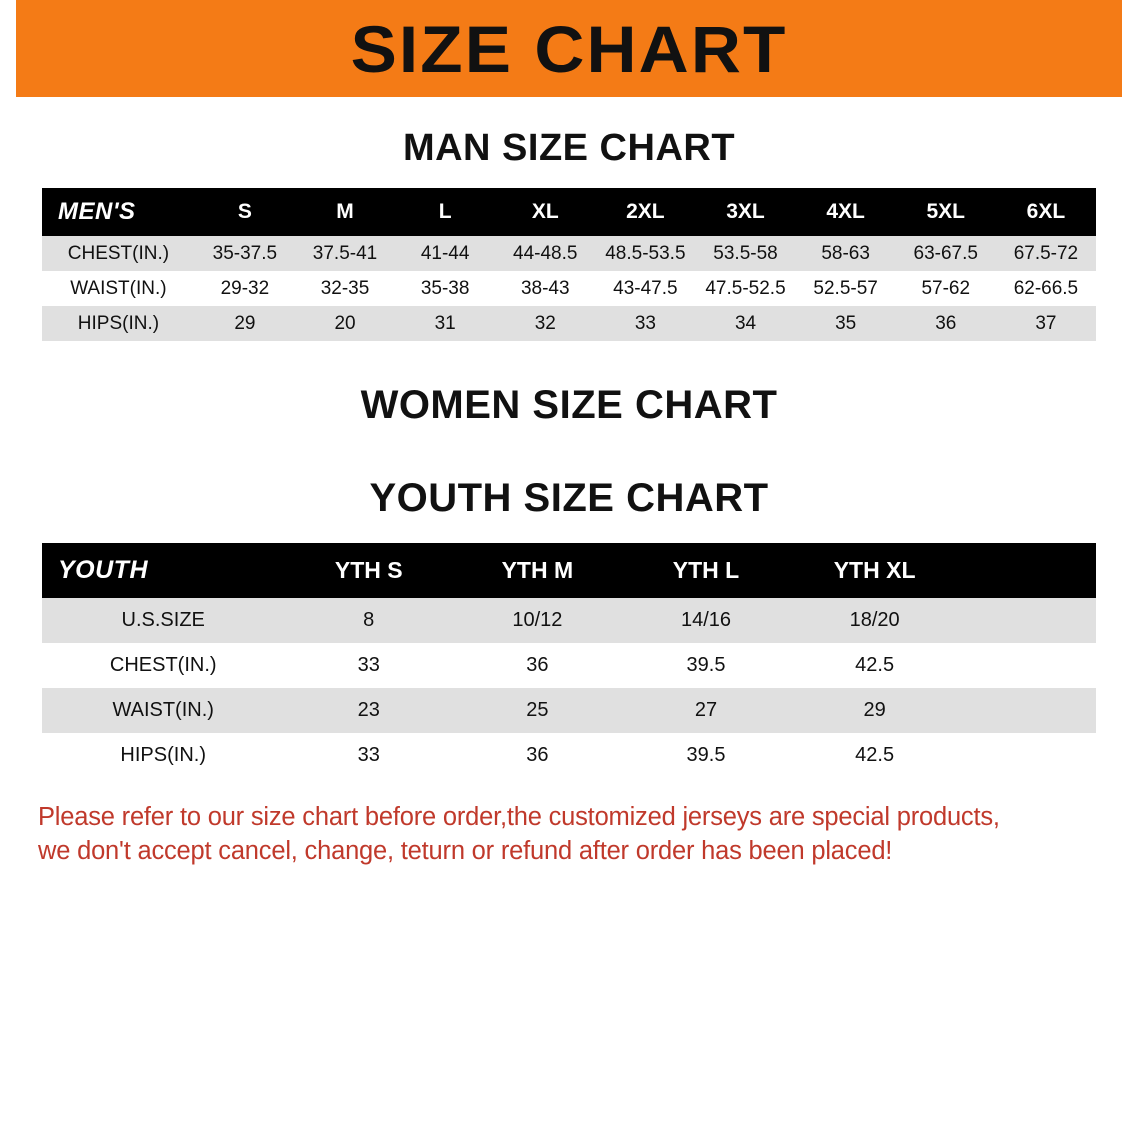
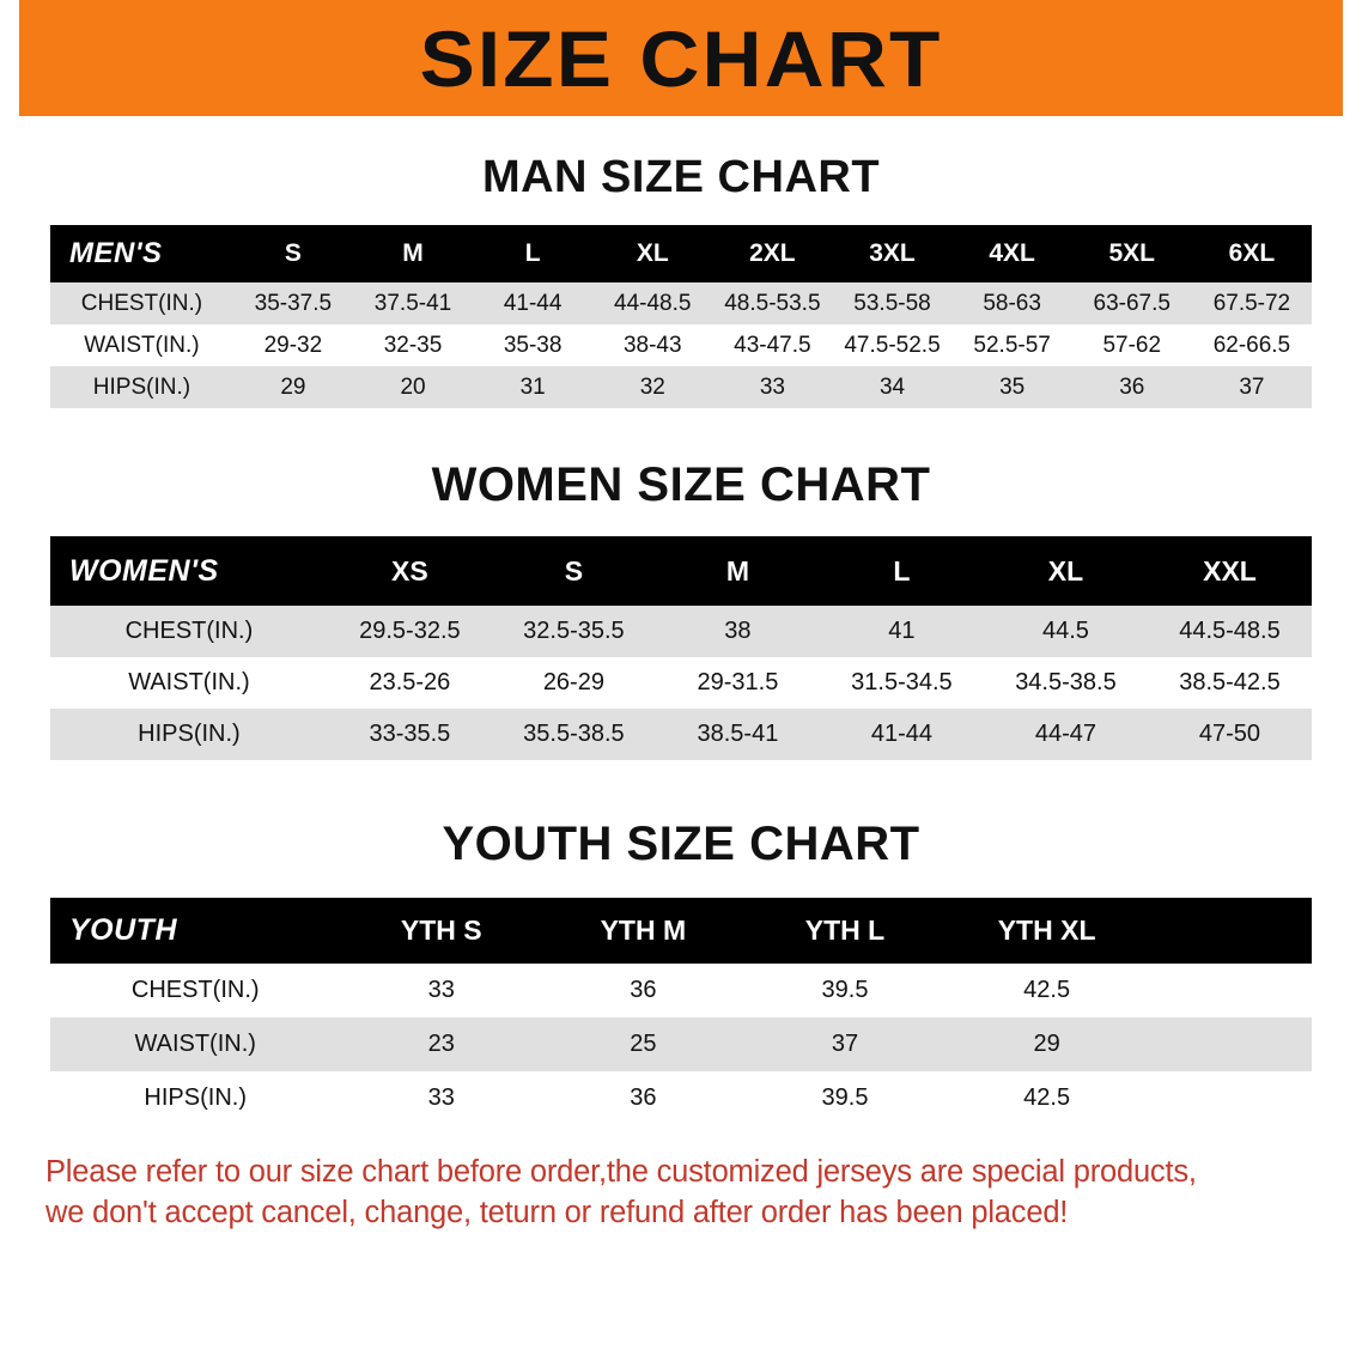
  SIZE CHART
  MAN SIZE CHART
  MEN'S	S	M	L	XL	2XL	3XL	4XL	5XL	6XL
  CHEST(IN.)	35-37.5	37.5-41	41-44	44-48.5	48.5-53.5	53.5-58	58-63	63-67.5	67.5-72
  WAIST(IN.)	29-32	32-35	35-38	38-43	43-47.5	47.5-52.5	52.5-57	57-62	62-66.5
  HIPS(IN.)	29	20	31	32	33	34	35	36	37
  WOMEN SIZE CHART
+ WOMEN'S	XS	S	M	L	XL	XXL
+ CHEST(IN.)	29.5-32.5	32.5-35.5	38	41	44.5	44.5-48.5
+ WAIST(IN.)	23.5-26	26-29	29-31.5	31.5-34.5	34.5-38.5	38.5-42.5
+ HIPS(IN.)	33-35.5	35.5-38.5	38.5-41	41-44	44-47	47-50
  YOUTH SIZE CHART
  YOUTH	YTH S	YTH M	YTH L	YTH XL
- U.S.SIZE	8	10/12	14/16	18/20
  CHEST(IN.)	33	36	39.5	42.5
- WAIST(IN.)	23	25	27	29
+ WAIST(IN.)	23	25	37	29
  HIPS(IN.)	33	36	39.5	42.5
  Please refer to our size chart before order,the customized jerseys are special products,
  we don't accept cancel, change, teturn or refund after order has been placed!
